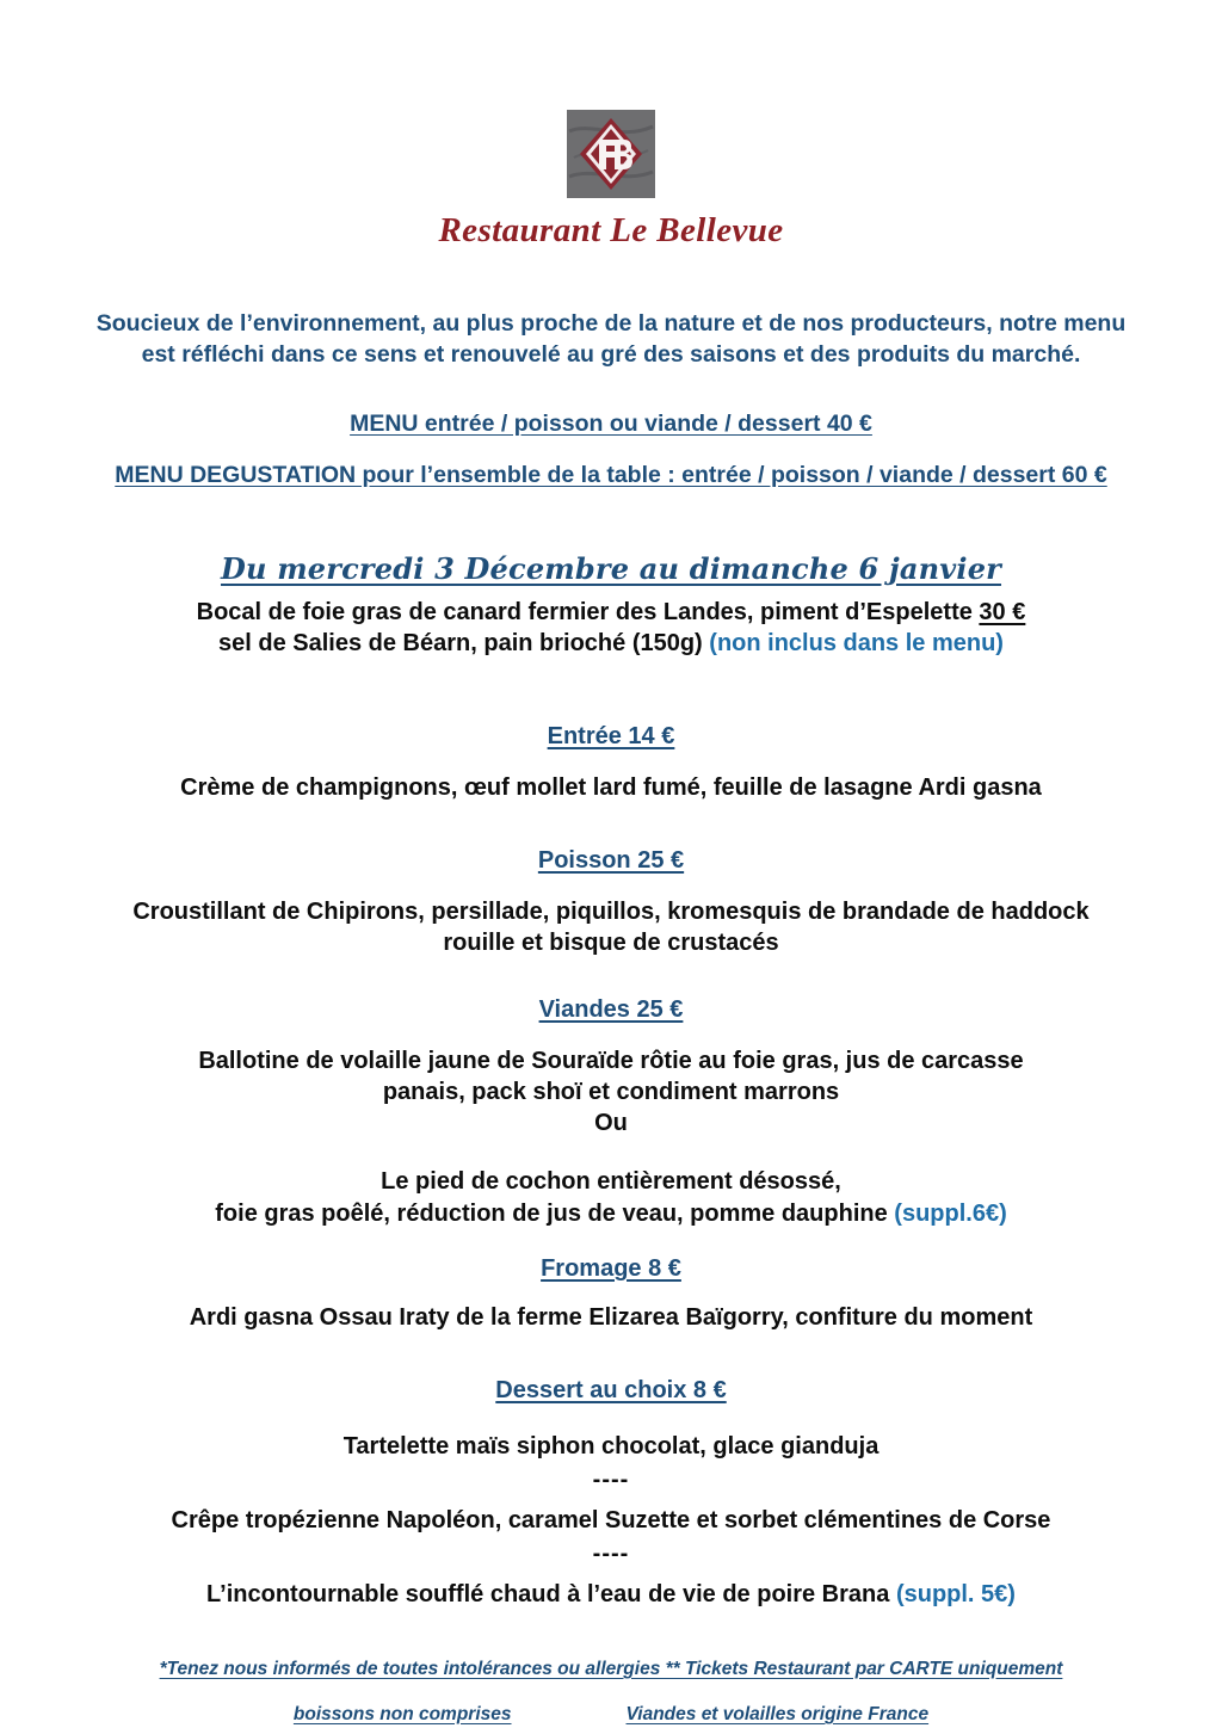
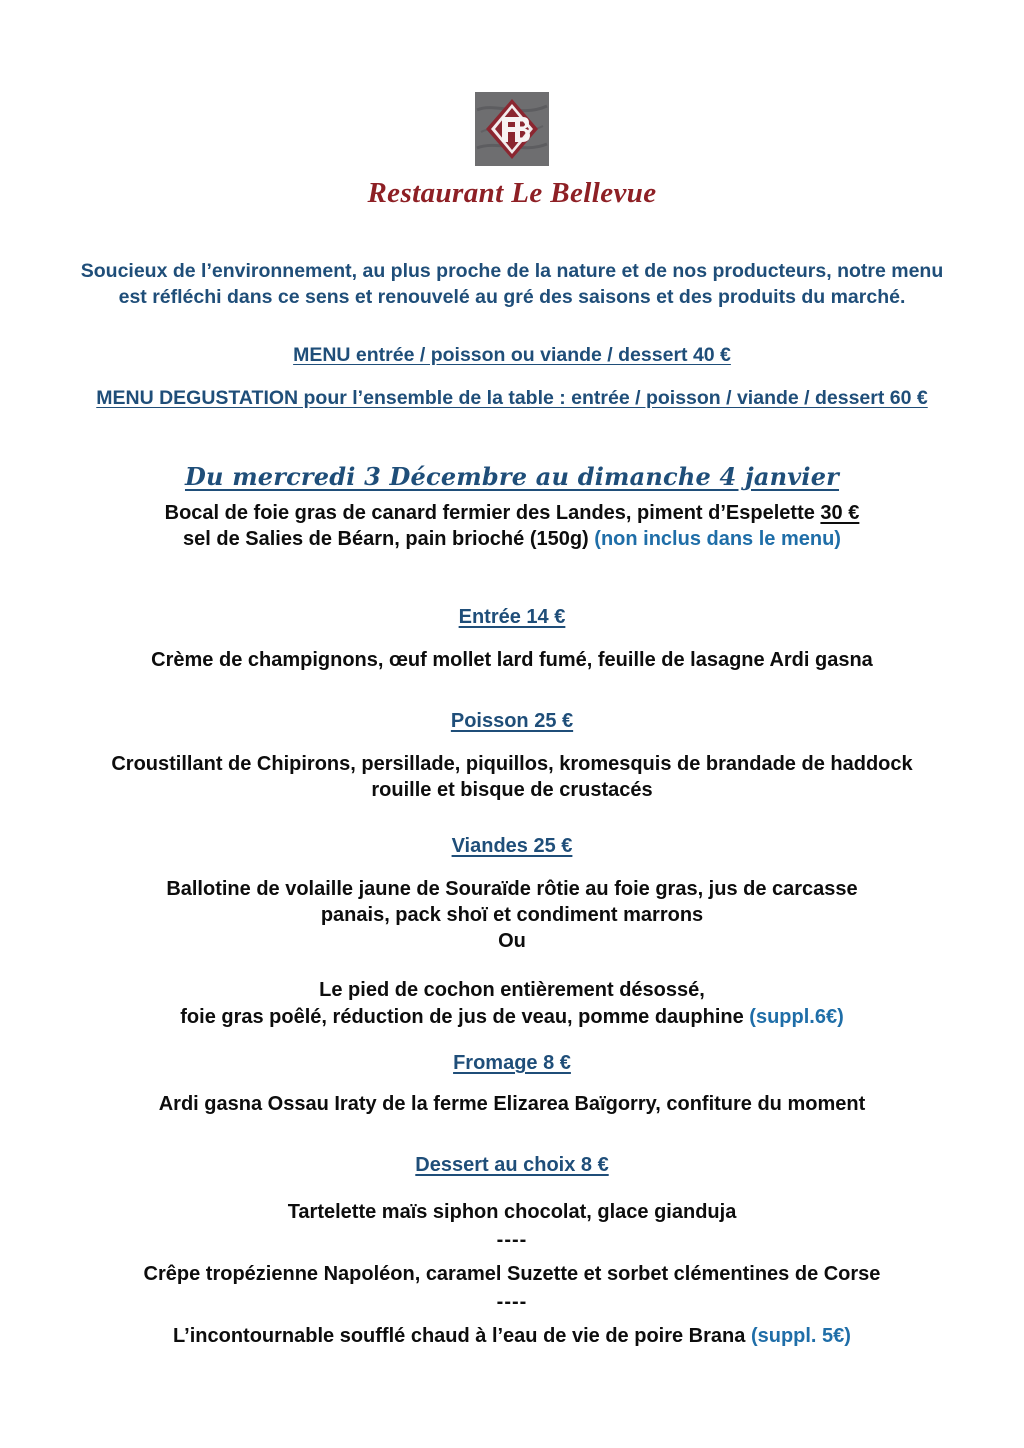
  Restaurant Le Bellevue
  Soucieux de l’environnement, au plus proche de la nature et de nos producteurs, notre menu
  est réfléchi dans ce sens et renouvelé au gré des saisons et des produits du marché.
  MENU entrée / poisson ou viande / dessert 40 €
  MENU DEGUSTATION pour l’ensemble de la table : entrée / poisson / viande / dessert 60 €
- Du mercredi 3 Décembre au dimanche 6 janvier
+ Du mercredi 3 Décembre au dimanche 4 janvier
  Bocal de foie gras de canard fermier des Landes, piment d’Espelette 30 €
  sel de Salies de Béarn, pain brioché (150g) (non inclus dans le menu)
  Entrée 14 €
  Crème de champignons, œuf mollet lard fumé, feuille de lasagne Ardi gasna
  Poisson 25 €
  Croustillant de Chipirons, persillade, piquillos, kromesquis de brandade de haddock
  rouille et bisque de crustacés
  Viandes 25 €
  Ballotine de volaille jaune de Souraïde rôtie au foie gras, jus de carcasse
  panais, pack shoï et condiment marrons
  Ou
  Le pied de cochon entièrement désossé,
  foie gras poêlé, réduction de jus de veau, pomme dauphine (suppl.6€)
  Fromage 8 €
  Ardi gasna Ossau Iraty de la ferme Elizarea Baïgorry, confiture du moment
  Dessert au choix 8 €
  Tartelette maïs siphon chocolat, glace gianduja
  ----
  Crêpe tropézienne Napoléon, caramel Suzette et sorbet clémentines de Corse
  ----
  L’incontournable soufflé chaud à l’eau de vie de poire Brana (suppl. 5€)
- *Tenez nous informés de toutes intolérances ou allergies ** Tickets Restaurant par CARTE uniquement
- boissons non comprises
- Viandes et volailles origine France
